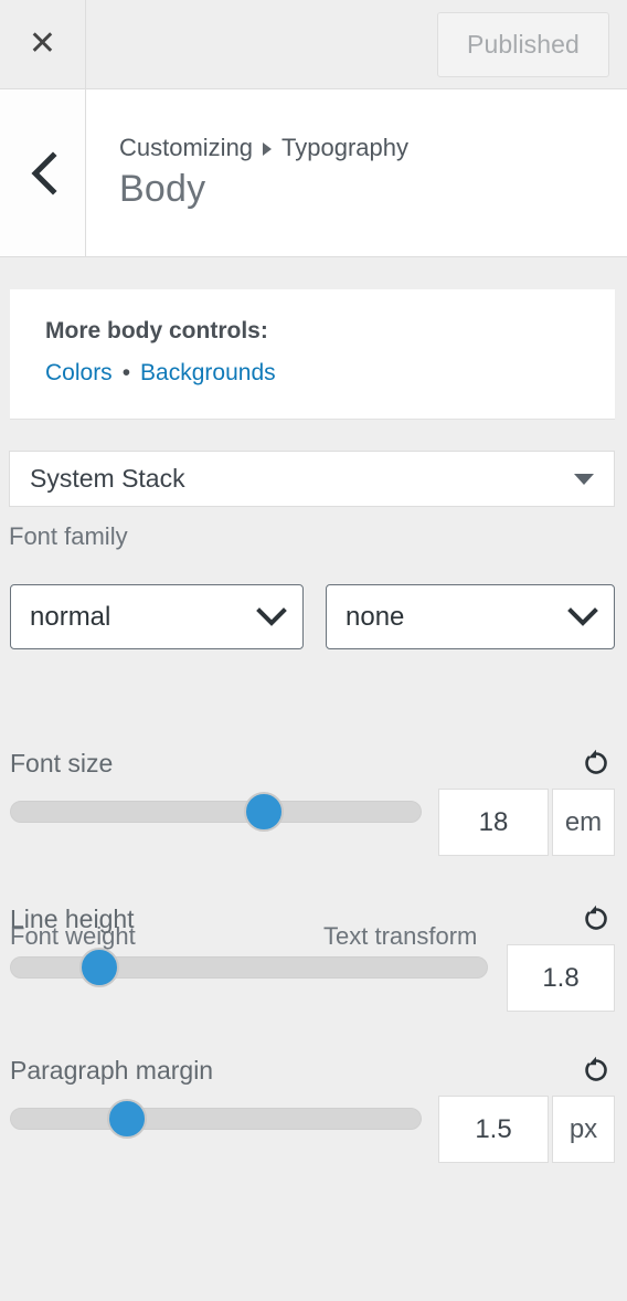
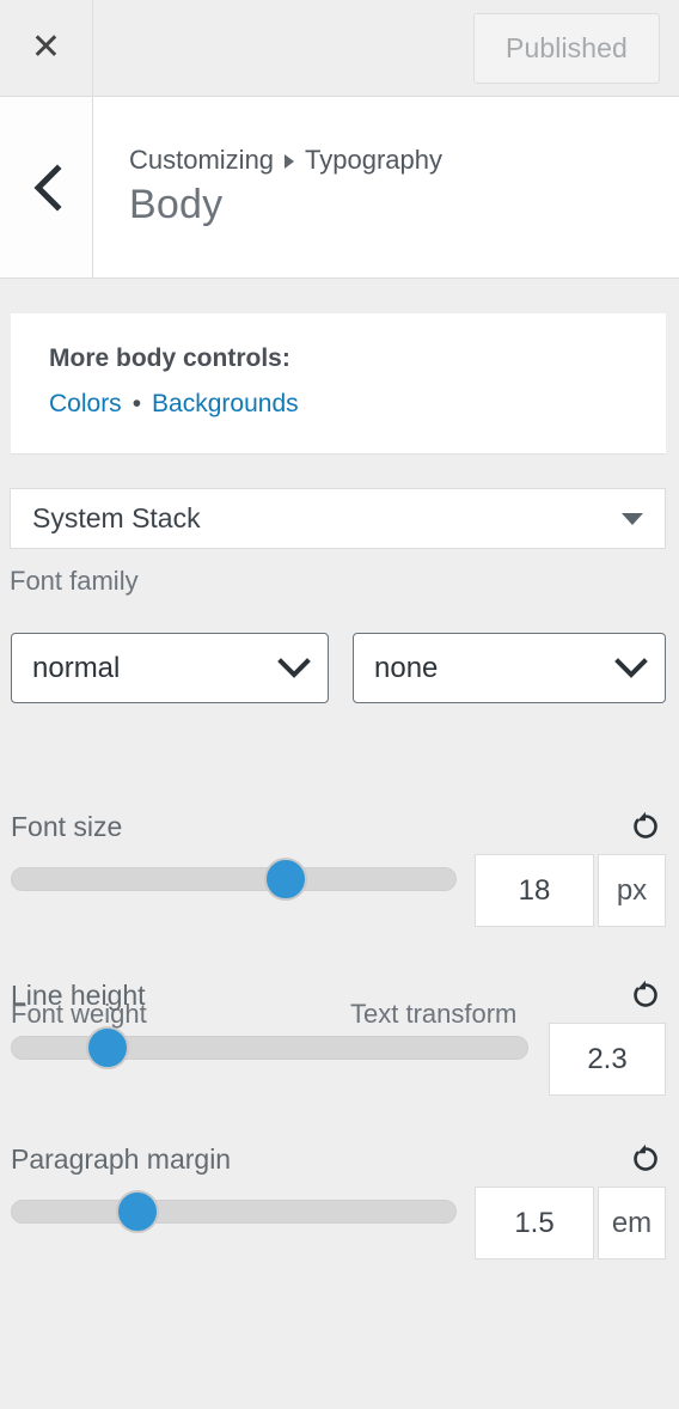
  ✕
  Published
  Customizing
  Typography
  Body
  More body controls:
  Colors
  •
  Backgrounds
  System Stack
  Font family
  normal
  none
  Font weight
  Text transform
  Font size
  18
- em
+ px
  Line height
- 1.8
+ 2.3
  Paragraph margin
  1.5
- px
+ em
